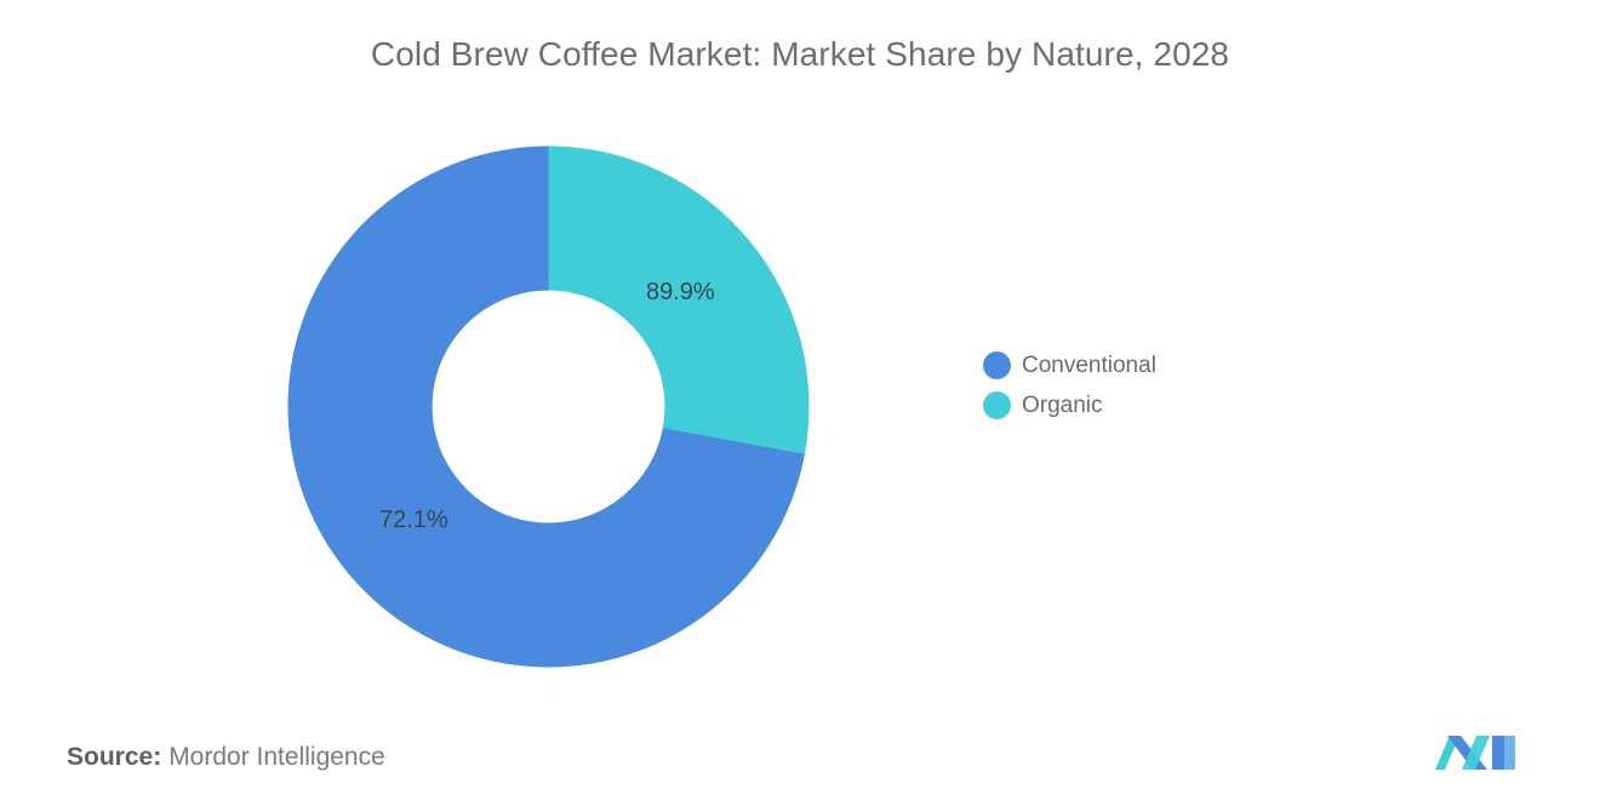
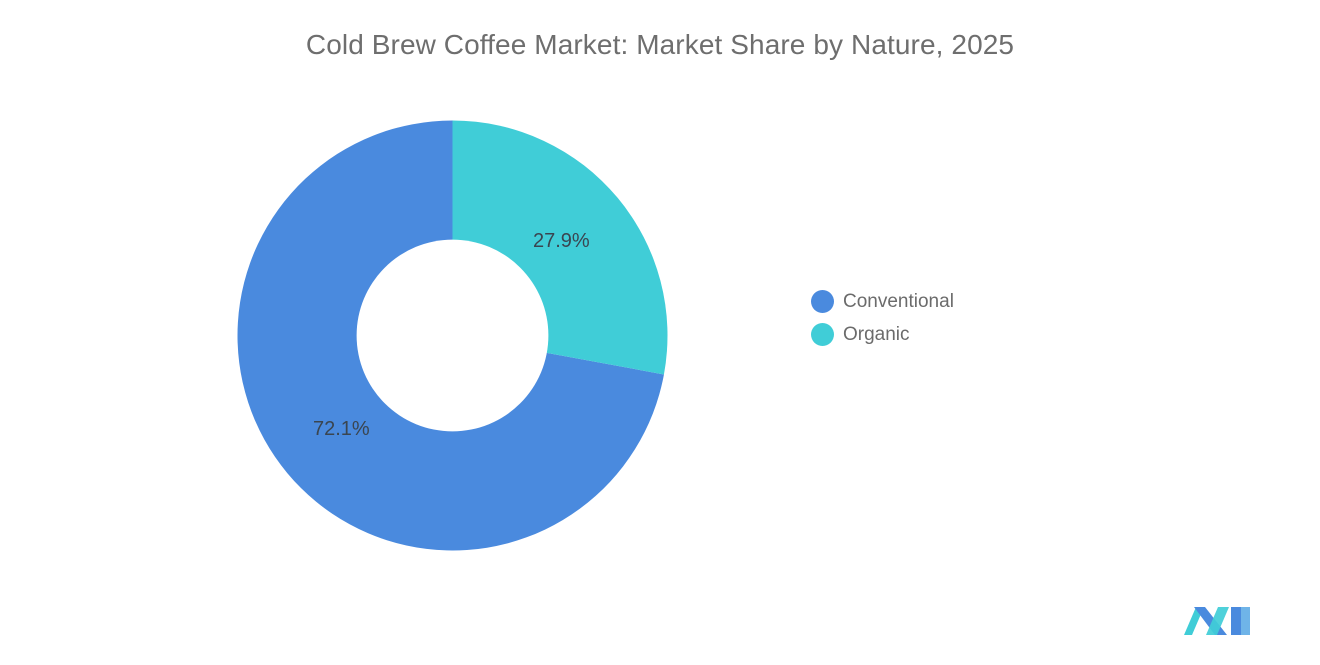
- Cold Brew Coffee Market: Market Share by Nature, 2028
+ Cold Brew Coffee Market: Market Share by Nature, 2025
- 89.9%
+ 27.9%
  72.1%
  Conventional
  Organic
- Source: Mordor Intelligence
